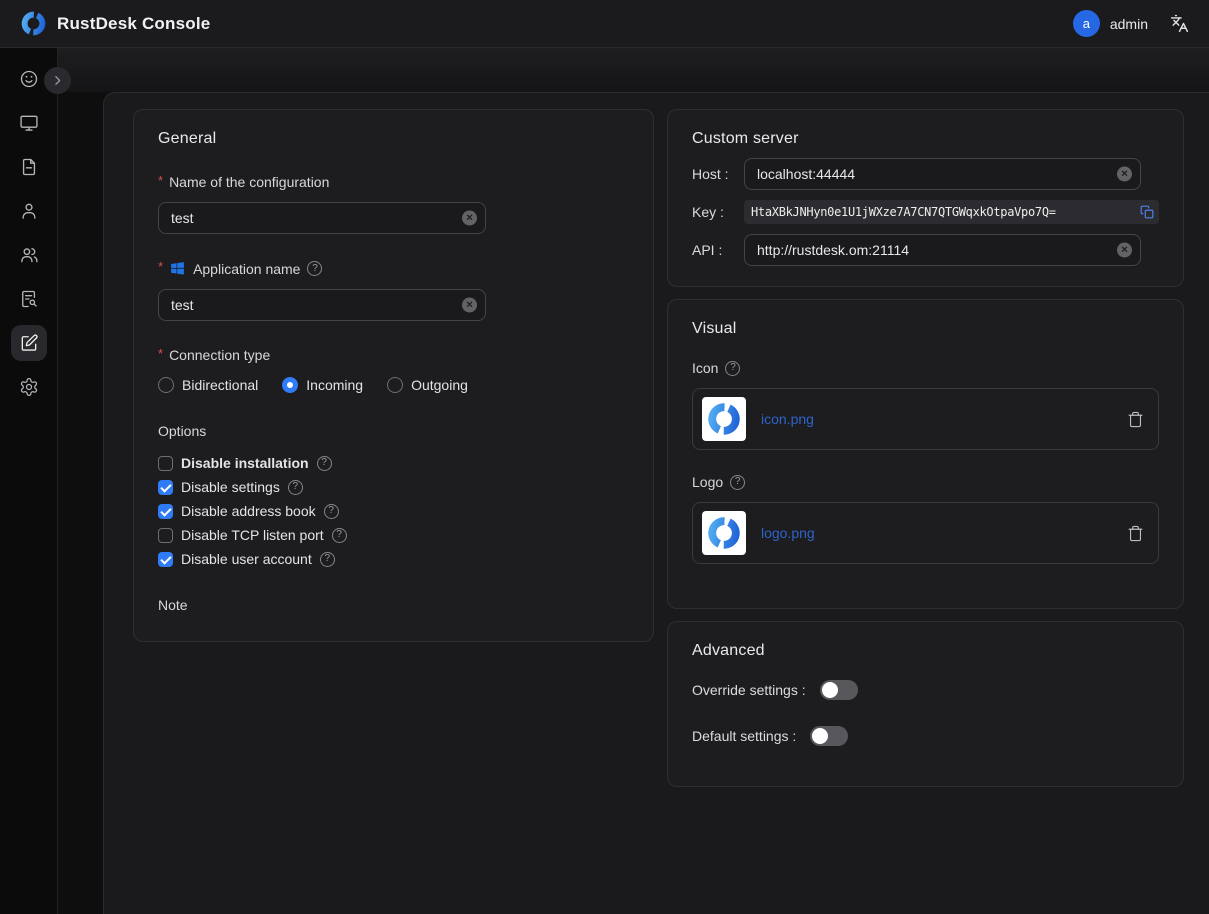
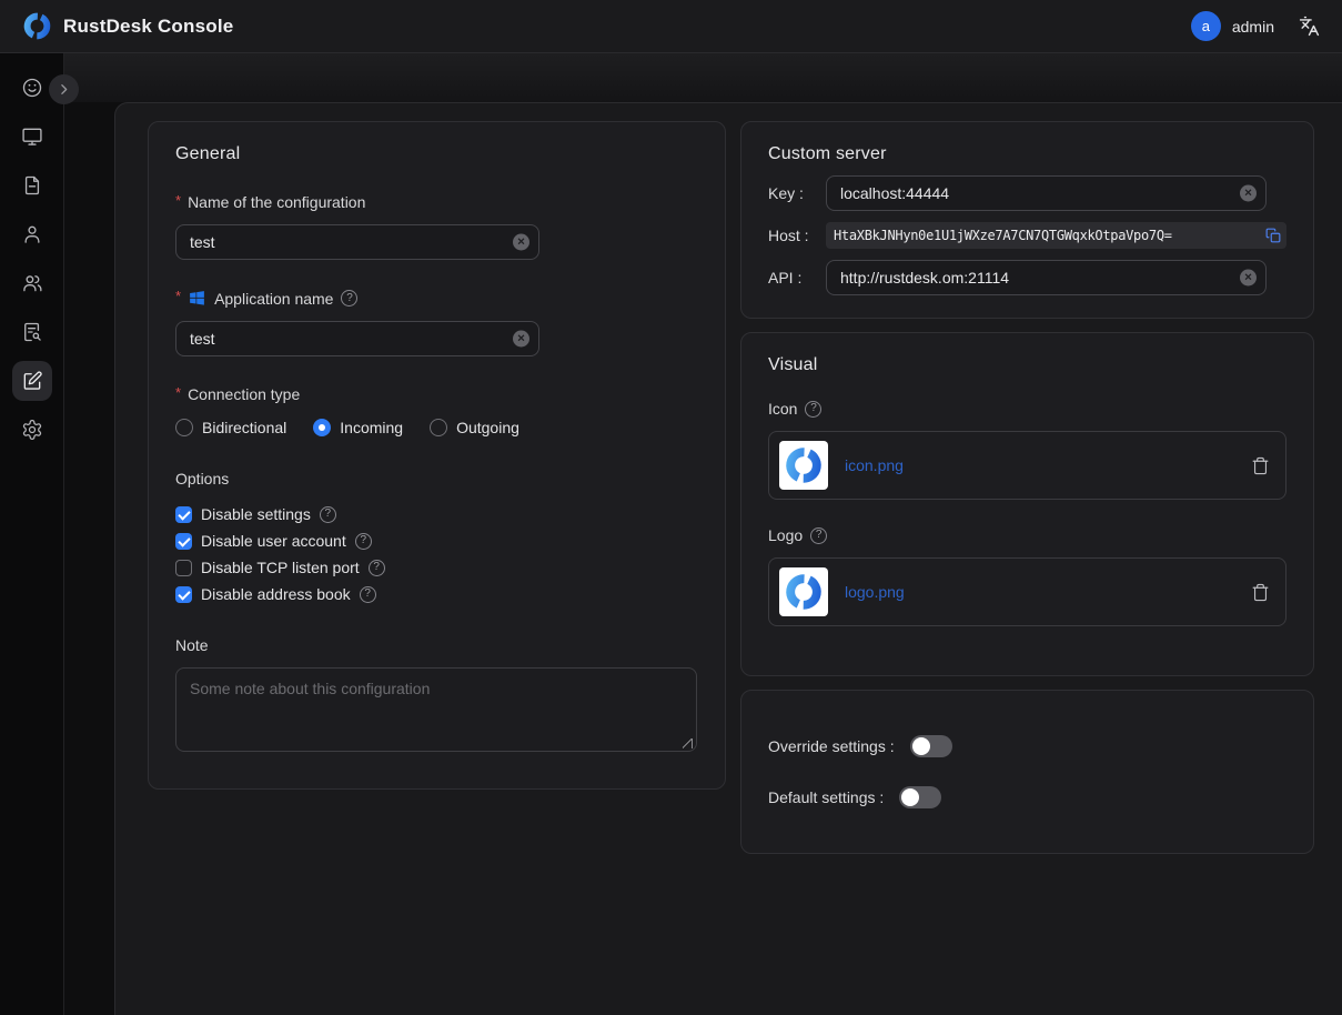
  RustDesk Console
  a
  admin
  General
  *
  Name of the configuration
  test
  *
  Application name
  test
  *
  Connection type
  Bidirectional
  Incoming
  Outgoing
  Options
- Disable installation
  Disable settings
- Disable address book
+ Disable user account
  Disable TCP listen port
- Disable user account
+ Disable address book
  Note
+ Some note about this configuration
  Custom server
- Host :
+ Key :
  localhost:44444
- Key :
+ Host :
  HtaXBkJNHyn0e1U1jWXze7A7CN7QTGWqxkOtpaVpo7Q=
  API :
  http://rustdesk.om:21114
  Visual
  Icon
  icon.png
  Logo
  logo.png
- Advanced
  Override settings :
  Default settings :
